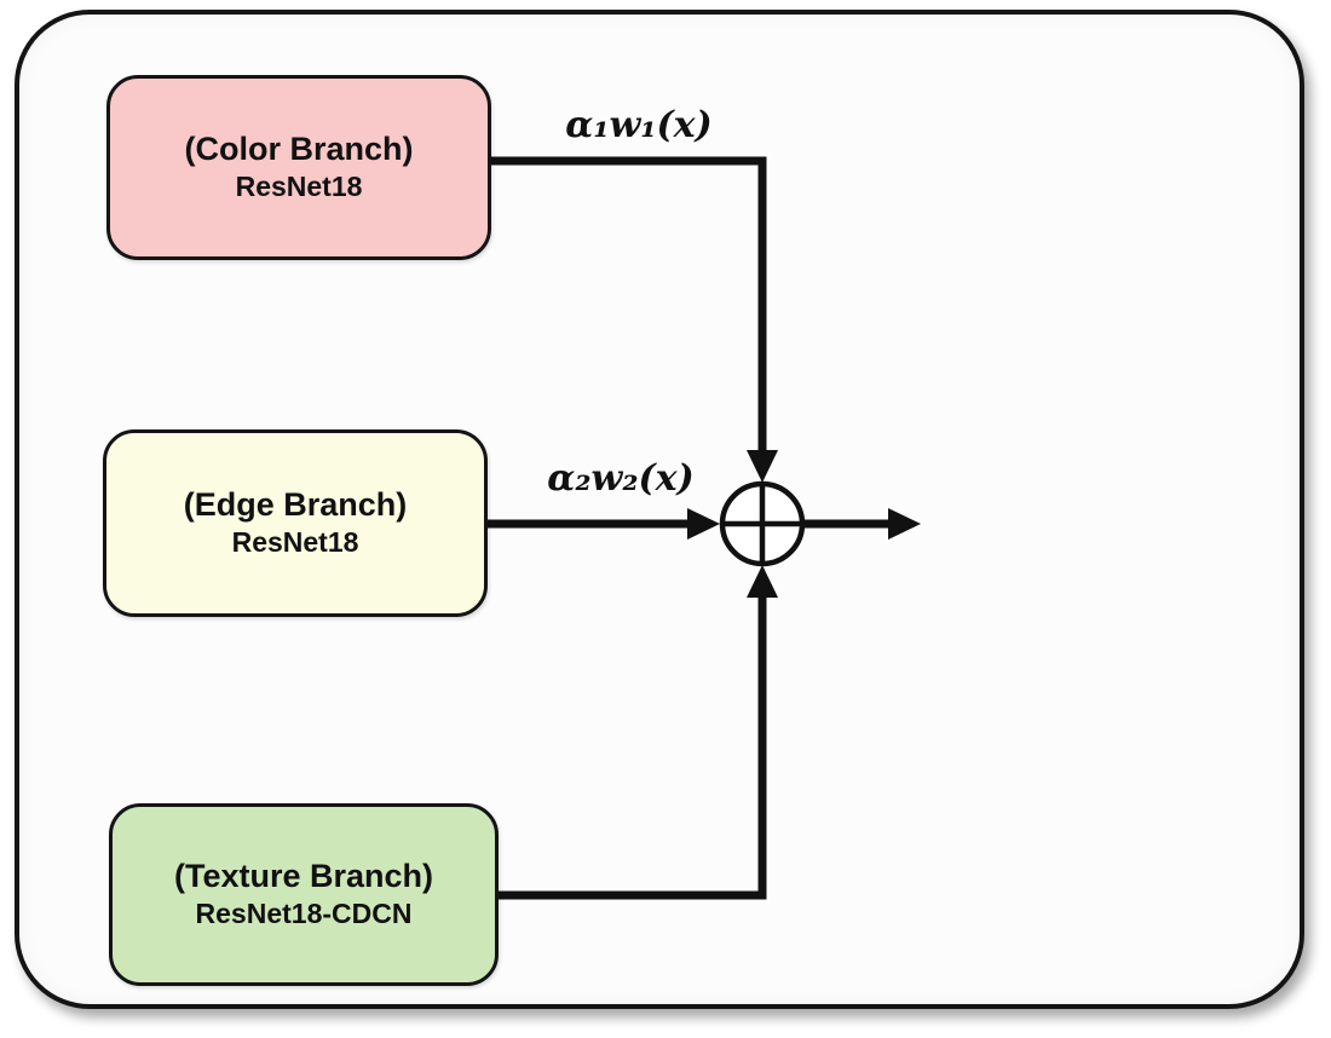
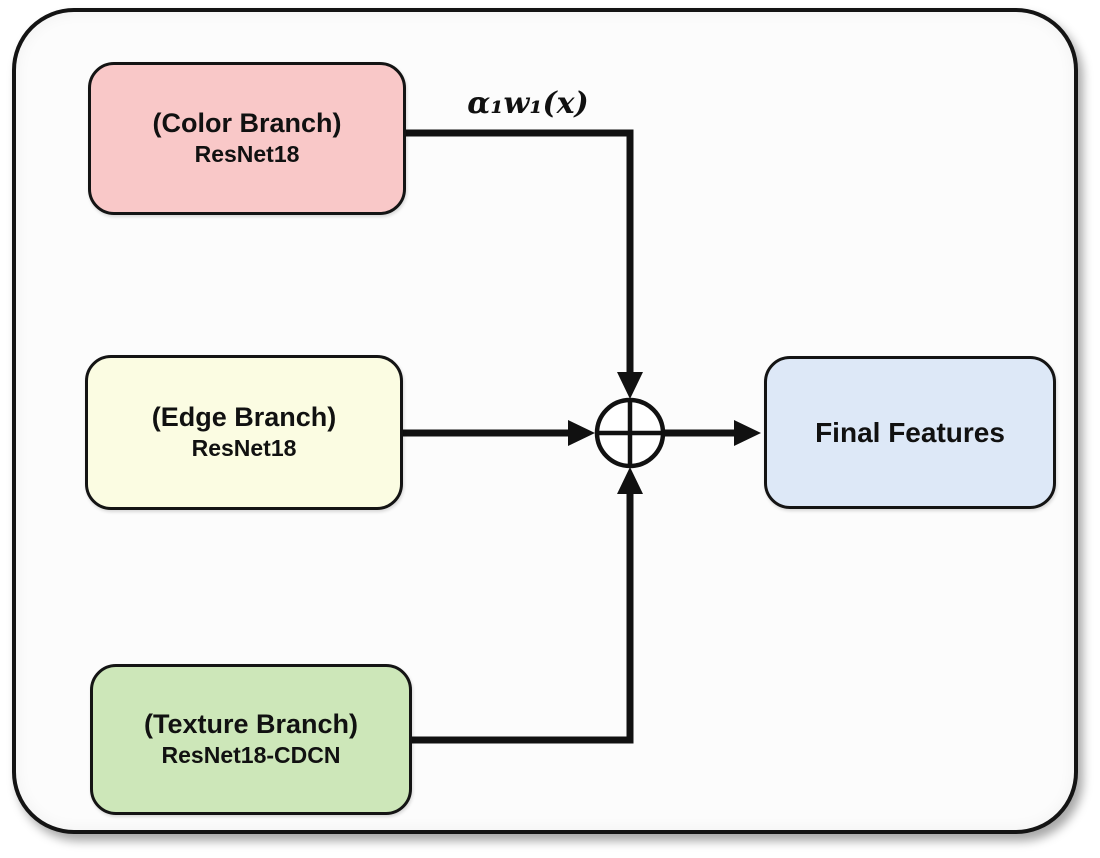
  (Color Branch)
  ResNet18
  (Edge Branch)
  ResNet18
  (Texture Branch)
  ResNet18-CDCN
+ Final Features
  α₁w₁(x)
- α₂w₂(x)
